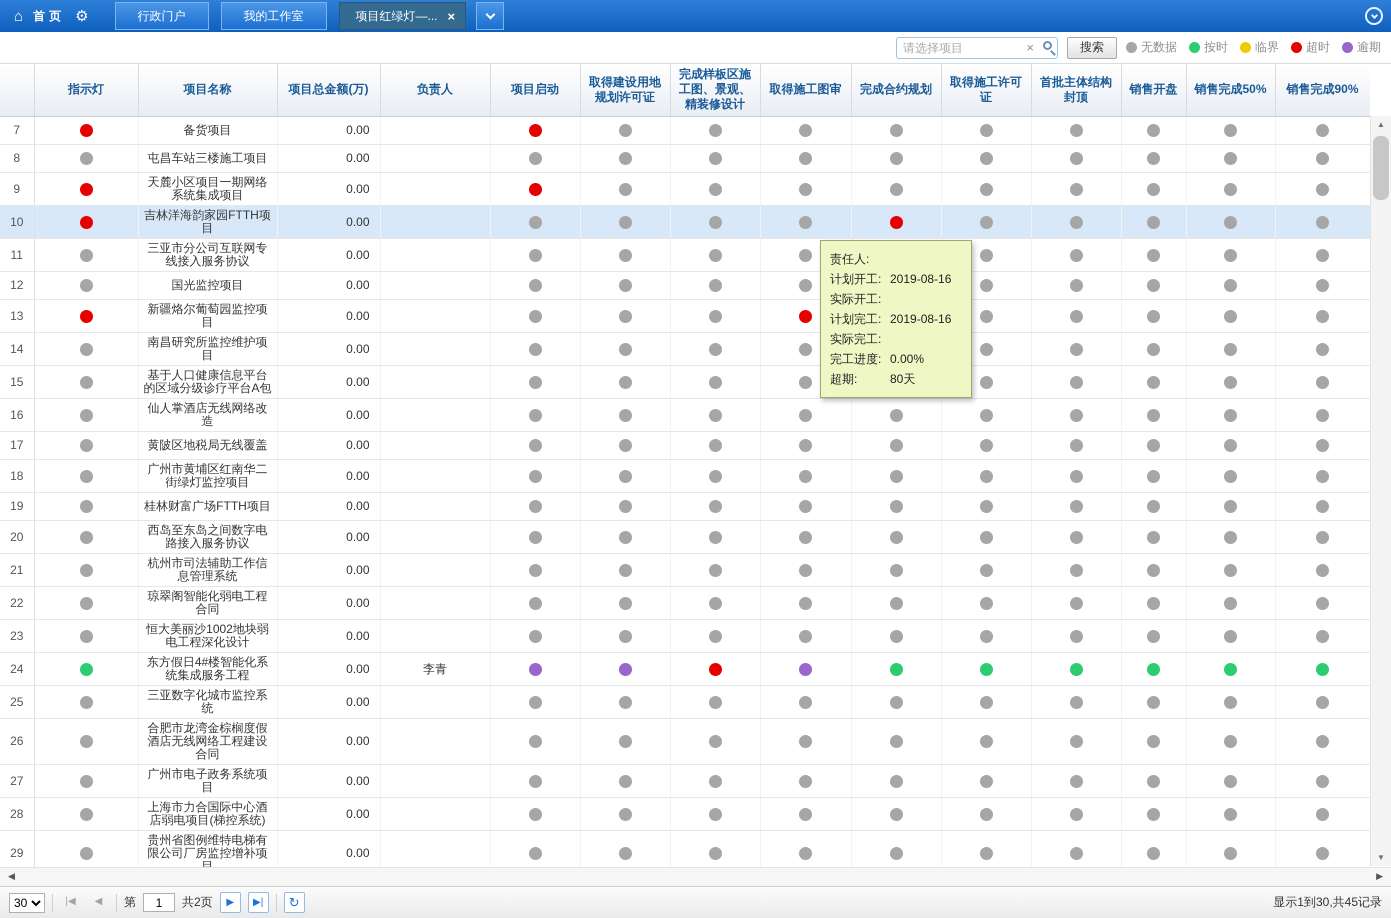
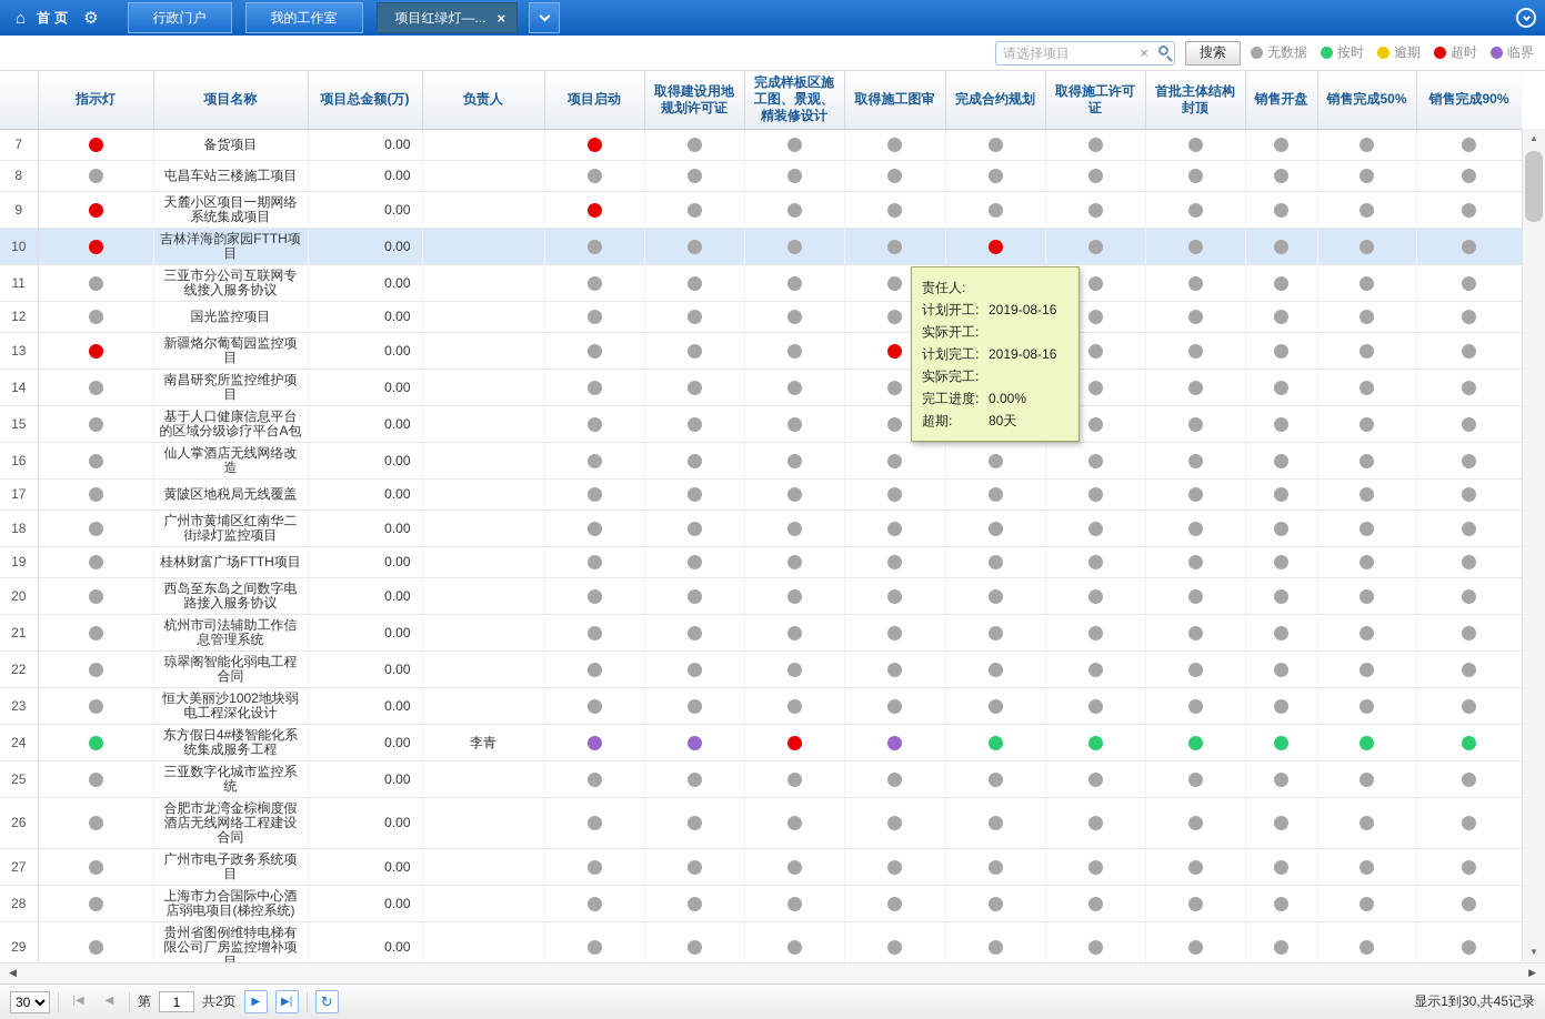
  ⌂
  首页
  ⚙
  行政门户
  我的工作室
  项目红绿灯—...
  ×
  请选择项目
  ×
  搜索
  无数据
  按时
- 临界
+ 逾期
  超时
- 逾期
+ 临界
  	指示灯	项目名称	项目总金额(万)	负责人	项目启动	取得建设用地规划许可证	完成样板区施工图、景观、精装修设计	取得施工图审	完成合约规划	取得施工许可证	首批主体结构封顶	销售开盘	销售完成50%	销售完成90%
  7		备货项目	0.00
  8		屯昌车站三楼施工项目	0.00
  9		天麓小区项目一期网络系统集成项目	0.00
  10		吉林洋海韵家园FTTH项目	0.00
  11		三亚市分公司互联网专线接入服务协议	0.00
  12		国光监控项目	0.00
  13		新疆烙尔葡萄园监控项目	0.00
  14		南昌研究所监控维护项目	0.00
  15		基于人口健康信息平台的区域分级诊疗平台A包	0.00
  16		仙人掌酒店无线网络改造	0.00
  17		黄陂区地税局无线覆盖	0.00
  18		广州市黄埔区红南华二街绿灯监控项目	0.00
  19		桂林财富广场FTTH项目	0.00
  20		西岛至东岛之间数字电路接入服务协议	0.00
  21		杭州市司法辅助工作信息管理系统	0.00
  22		琼翠阁智能化弱电工程合同	0.00
  23		恒大美丽沙1002地块弱电工程深化设计	0.00
  24		东方假日4#楼智能化系统集成服务工程	0.00	李青
  25		三亚数字化城市监控系统	0.00
  26		合肥市龙湾金棕榈度假酒店无线网络工程建设合同	0.00
  27		广州市电子政务系统项目	0.00
  28		上海市力合国际中心酒店弱电项目(梯控系统)	0.00
  29		贵州省图例维特电梯有限公司厂房监控增补项目	0.00
  ▲
  ▼
  ◀
  ▶
  30
  |◀
  ◀
  第
  1
  共2页
  ▶
  ▶|
  ↻
  显示1到30,共45记录
  责任人:
  计划开工: 2019-08-16
  实际开工:
  计划完工: 2019-08-16
  实际完工:
  完工进度: 0.00%
  超期: 80天
